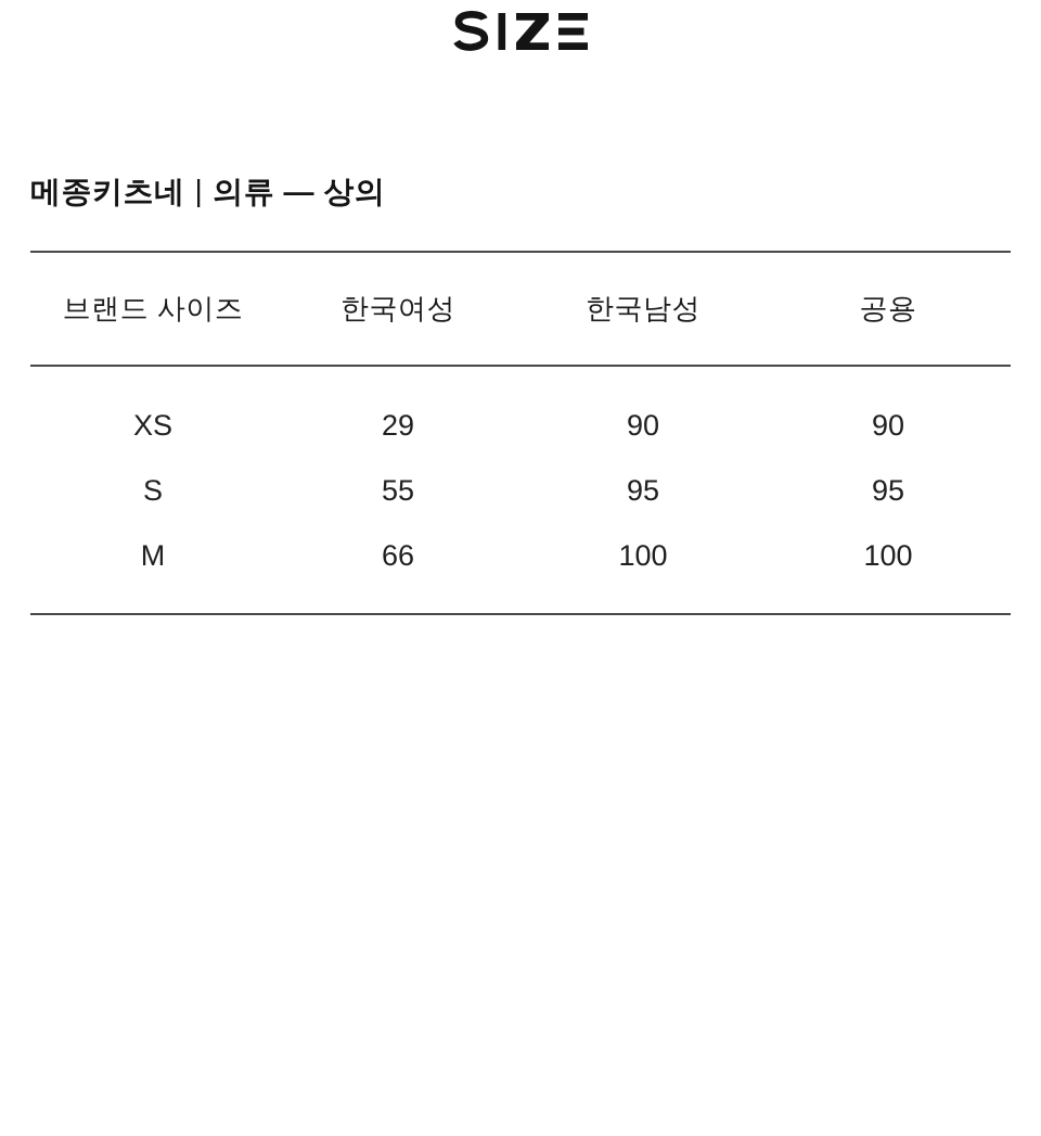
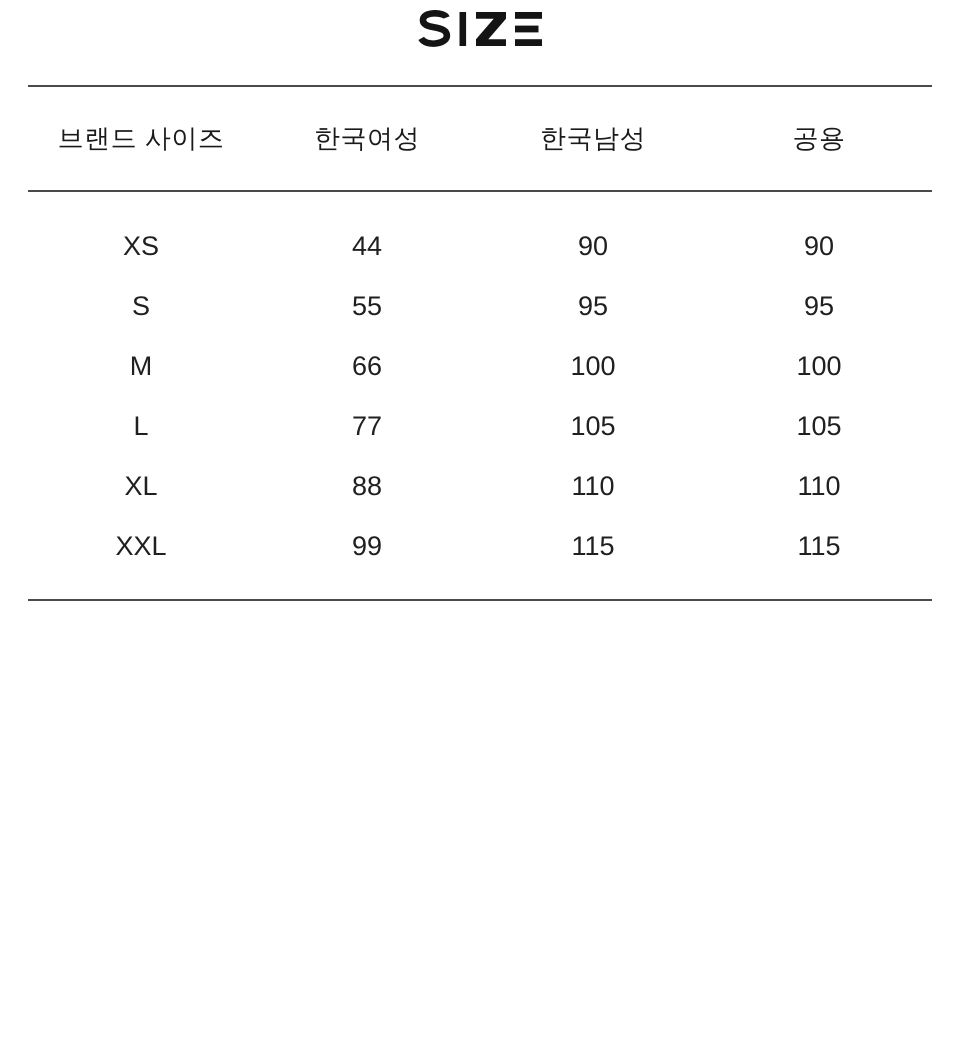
- 메종키츠네
- |
- 의류 — 상의
  브랜드 사이즈	한국여성	한국남성	공용
- XS	29	90	90
+ XS	44	90	90
  S	55	95	95
  M	66	100	100
+ L	77	105	105
+ XL	88	110	110
+ XXL	99	115	115
